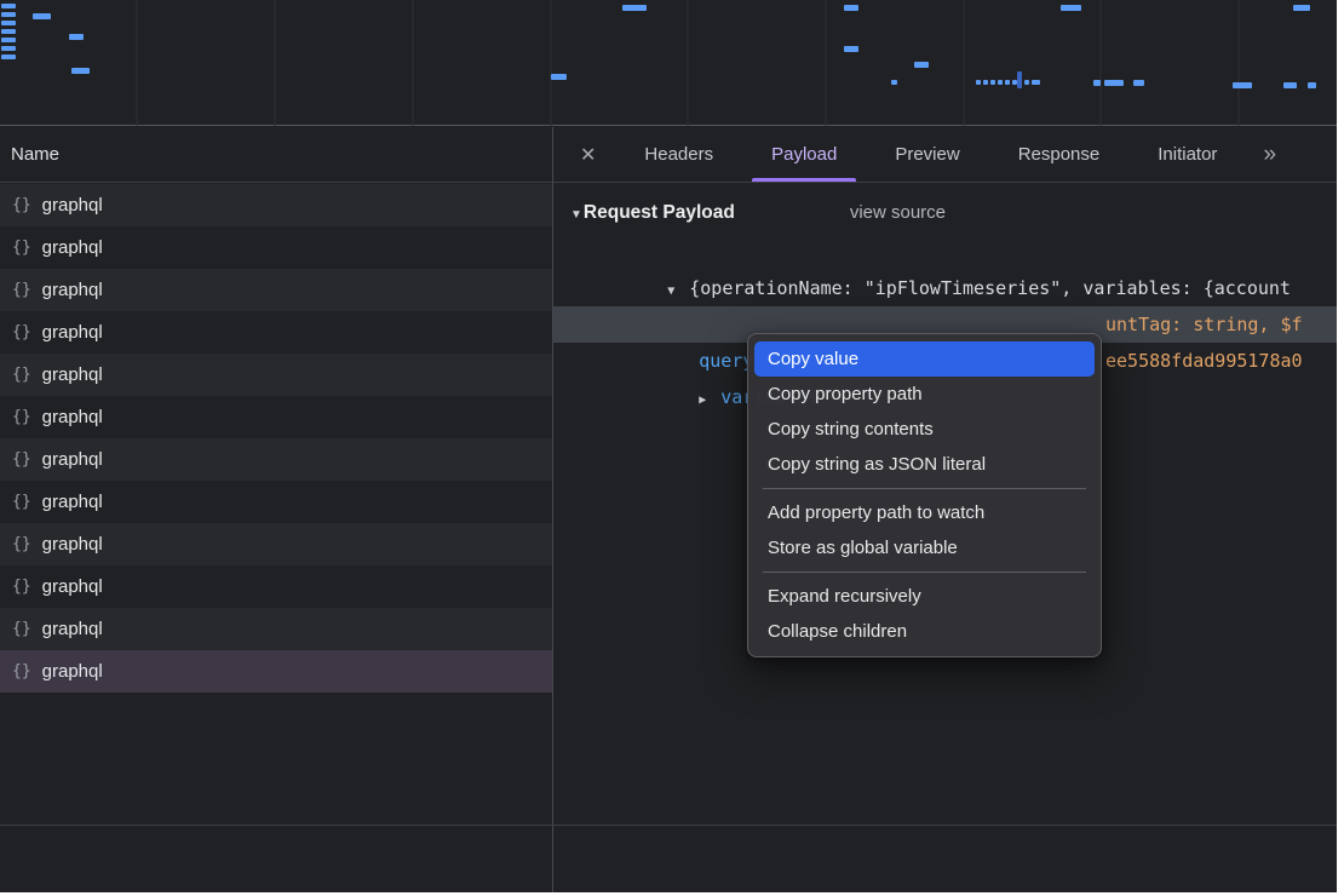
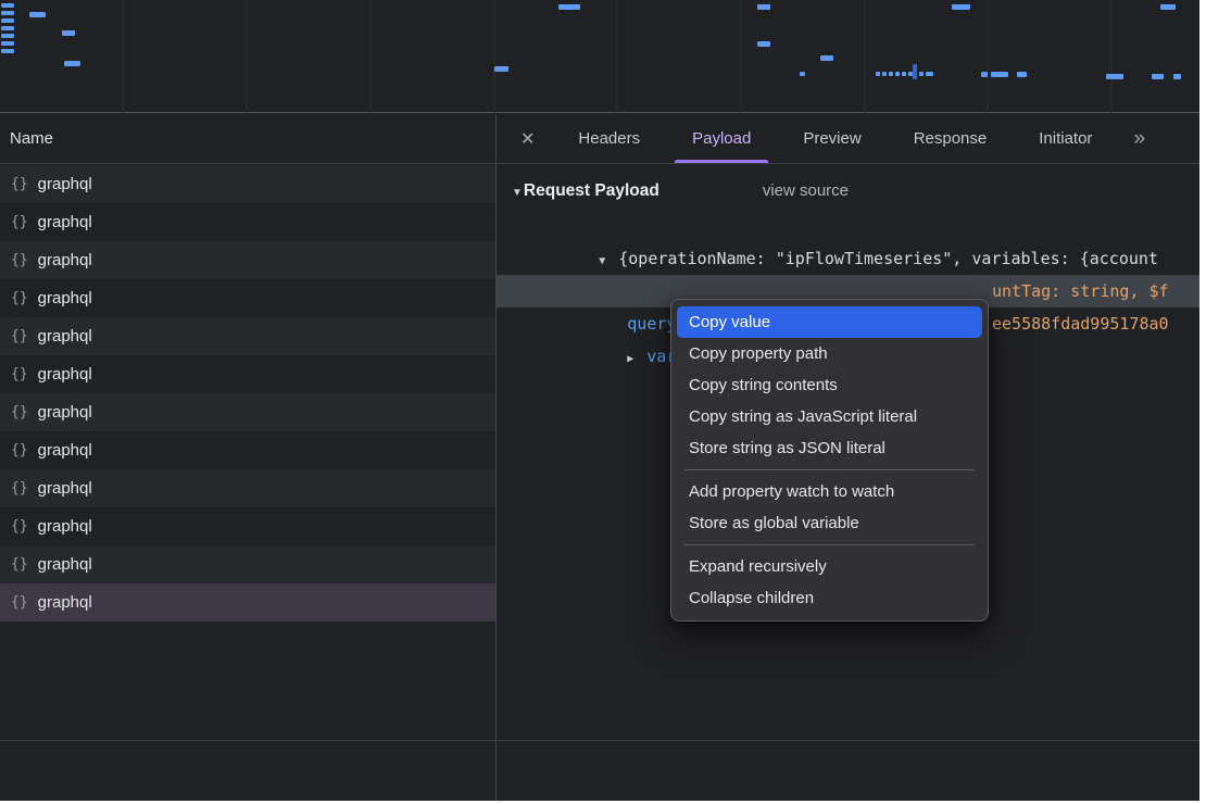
  Name
  {}
  graphql
  {}
  graphql
  {}
  graphql
  {}
  graphql
  {}
  graphql
  {}
  graphql
  {}
  graphql
  {}
  graphql
  {}
  graphql
  {}
  graphql
  {}
  graphql
  {}
  graphql
  ✕
  Headers
  Payload
  Preview
  Response
  Initiator
  »
  ▼
  Request Payload
  view source
  ▼ {operationName: "ipFlowTimeseries", variables: {account
  untTag: string, $f
  ee5588fdad995178a0
  Copy value
  Copy property path
  Copy string contents
+ Copy string as JavaScript literal
- Copy string as JSON literal
+ Store string as JSON literal
- Add property path to watch
+ Add property watch to watch
  Store as global variable
  Expand recursively
  Collapse children
